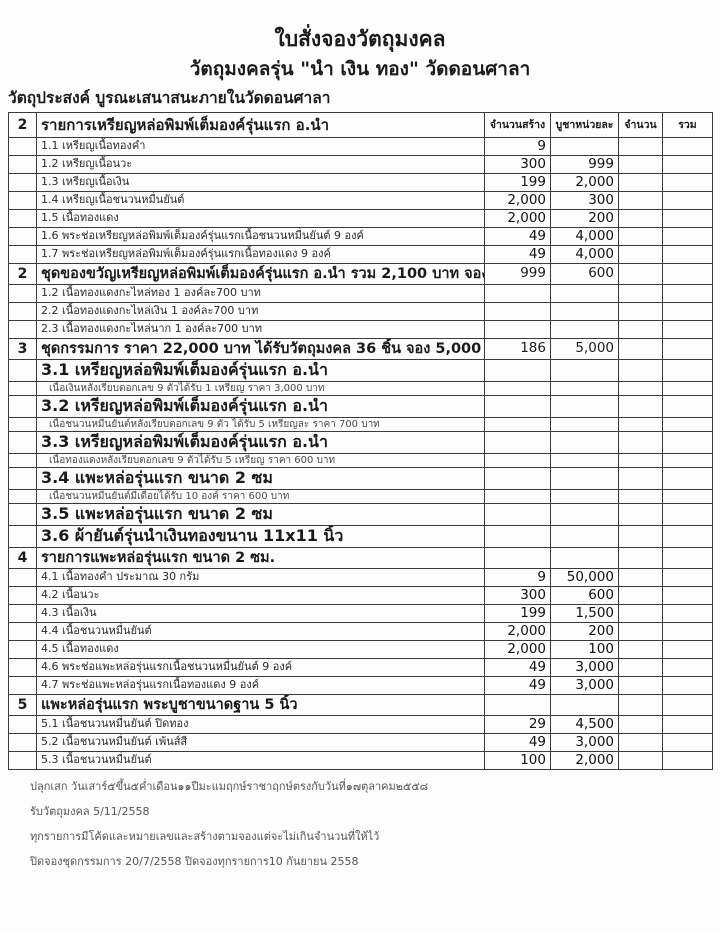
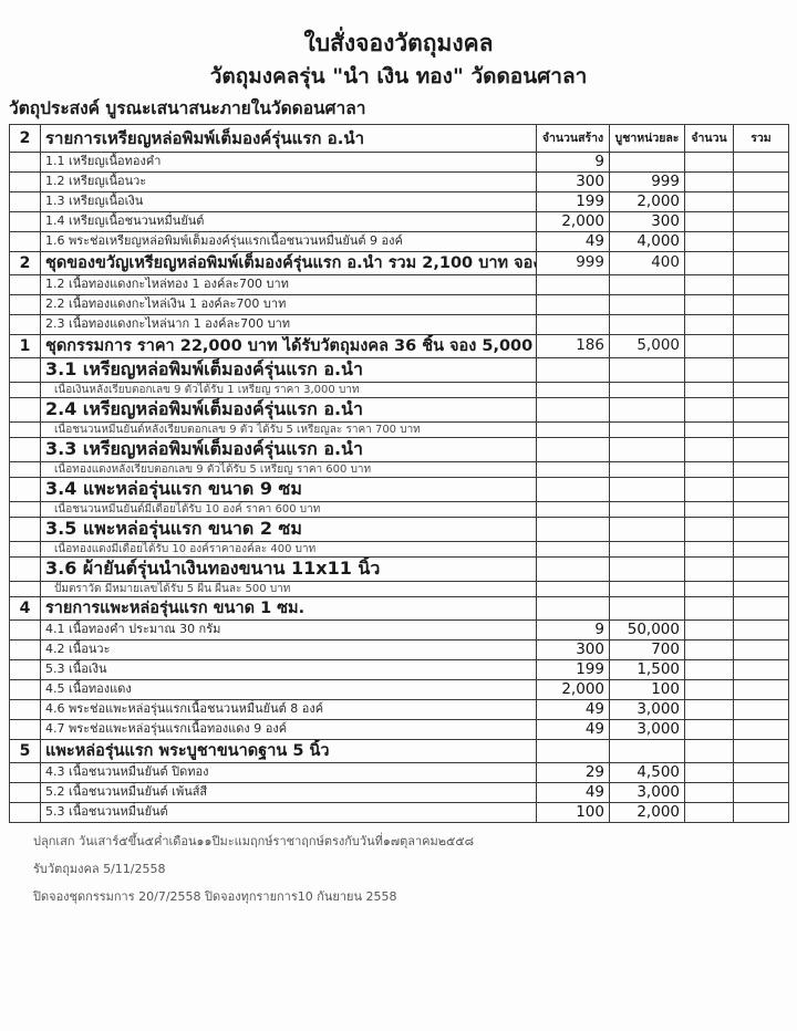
  ใบสั่งจองวัตถุมงคล
  วัตถุมงคลรุ่น "นำ เงิน ทอง" วัดดอนศาลา
  วัตถุประสงค์ บูรณะเสนาสนะภายในวัดดอนศาลา
  2	รายการเหรียญหล่อพิมพ์เต็มองค์รุ่นแรก อ.นำ	จำนวนสร้าง	บูชาหน่วยละ	จำนวน	รวม
  	1.1 เหรียญเนื้อทองคำ	9
  	1.2 เหรียญเนื้อนวะ	300	999
  	1.3 เหรียญเนื้อเงิน	199	2,000
  	1.4 เหรียญเนื้อชนวนหมื่นยันต์	2,000	300
- 	1.5 เนื้อทองแดง	2,000	200
  	1.6 พระช่อเหรียญหล่อพิมพ์เต็มองค์รุ่นแรกเนื้อชนวนหมื่นยันต์ 9 องค์	49	4,000
- 	1.7 พระช่อเหรียญหล่อพิมพ์เต็มองค์รุ่นแรกเนื้อทองแดง 9 องค์	49	4,000
- 2	ชุดของขวัญเหรียญหล่อพิมพ์เต็มองค์รุ่นแรก อ.นำ รวม 2,100 บาท จอ	999	600
+ 2	ชุดของขวัญเหรียญหล่อพิมพ์เต็มองค์รุ่นแรก อ.นำ รวม 2,100 บาท จอ	999	400
  	1.2 เนื้อทองแดงกะไหล่ทอง 1 องค์ละ700 บาท
  	2.2 เนื้อทองแดงกะไหล่เงิน 1 องค์ละ700 บาท
  	2.3 เนื้อทองแดงกะไหล่นาก 1 องค์ละ700 บาท
- 3	ชุดกรรมการ ราคา 22,000 บาท ได้รับวัตถุมงคล 36 ชิ้น จอง 5,000	186	5,000
+ 1	ชุดกรรมการ ราคา 22,000 บาท ได้รับวัตถุมงคล 36 ชิ้น จอง 5,000	186	5,000
  	3.1 เหรียญหล่อพิมพ์เต็มองค์รุ่นแรก อ.นำ
  	เนื้อเงินหลังเรียบตอกเลข 9 ตัวได้รับ 1 เหรียญ ราคา 3,000 บาท
- 	3.2 เหรียญหล่อพิมพ์เต็มองค์รุ่นแรก อ.นำ
+ 	2.4 เหรียญหล่อพิมพ์เต็มองค์รุ่นแรก อ.นำ
  	เนื้อชนวนหมื่นยันต์หลังเรียบตอกเลข 9 ตัว ได้รับ 5 เหรียญละ ราคา 700 บาท
  	3.3 เหรียญหล่อพิมพ์เต็มองค์รุ่นแรก อ.นำ
  	เนื้อทองแดงหลังเรียบตอกเลข 9 ตัวได้รับ 5 เหรียญ ราคา 600 บาท
- 	3.4 แพะหล่อรุ่นแรก ขนาด 2 ซม
+ 	3.4 แพะหล่อรุ่นแรก ขนาด 9 ซม
  	เนื้อชนวนหมื่นยันต์มีเดือยได้รับ 10 องค์ ราคา 600 บาท
  	3.5 แพะหล่อรุ่นแรก ขนาด 2 ซม
+ 	เนื้อทองแดงมีเดือยได้รับ 10 องค์ราคาองค์ละ 400 บาท
  	3.6 ผ้ายันต์รุ่นนำเงินทองขนาน 11x11 นิ้ว
+ 	ปั๊มตราวัด มีหมายเลขได้รับ 5 ผืน ผืนละ 500 บาท
- 4	รายการแพะหล่อรุ่นแรก ขนาด 2 ซม.
+ 4	รายการแพะหล่อรุ่นแรก ขนาด 1 ซม.
  	4.1 เนื้อทองคำ ประมาณ 30 กรัม	9	50,000
- 	4.2 เนื้อนวะ	300	600
+ 	4.2 เนื้อนวะ	300	700
- 	4.3 เนื้อเงิน	199	1,500
+ 	5.3 เนื้อเงิน	199	1,500
- 	4.4 เนื้อชนวนหมื่นยันต์	2,000	200
  	4.5 เนื้อทองแดง	2,000	100
- 	4.6 พระช่อแพะหล่อรุ่นแรกเนื้อชนวนหมื่นยันต์ 9 องค์	49	3,000
+ 	4.6 พระช่อแพะหล่อรุ่นแรกเนื้อชนวนหมื่นยันต์ 8 องค์	49	3,000
  	4.7 พระช่อแพะหล่อรุ่นแรกเนื้อทองแดง 9 องค์	49	3,000
  5	แพะหล่อรุ่นแรก พระบูชาขนาดฐาน 5 นิ้ว
- 	5.1 เนื้อชนวนหมื่นยันต์ ปิดทอง	29	4,500
+ 	4.3 เนื้อชนวนหมื่นยันต์ ปิดทอง	29	4,500
  	5.2 เนื้อชนวนหมื่นยันต์ เพ้นส์สี	49	3,000
  	5.3 เนื้อชนวนหมื่นยันต์	100	2,000
  ปลุกเสก วันเสาร์๕ขึ้น๕ค่ำเดือน๑๑ปีมะแมฤกษ์ราชาฤกษ์ตรงกับวันที่๑๗ตุลาคม๒๕๕๘
  รับวัตถุมงคล 5/11/2558
- ทุกรายการมีโค้ดและหมายเลขและสร้างตามจองแต่จะไม่เกินจำนวนที่ให้ไว้
  ปิดจองชุดกรรมการ 20/7/2558 ปิดจองทุกรายการ10 กันยายน 2558
